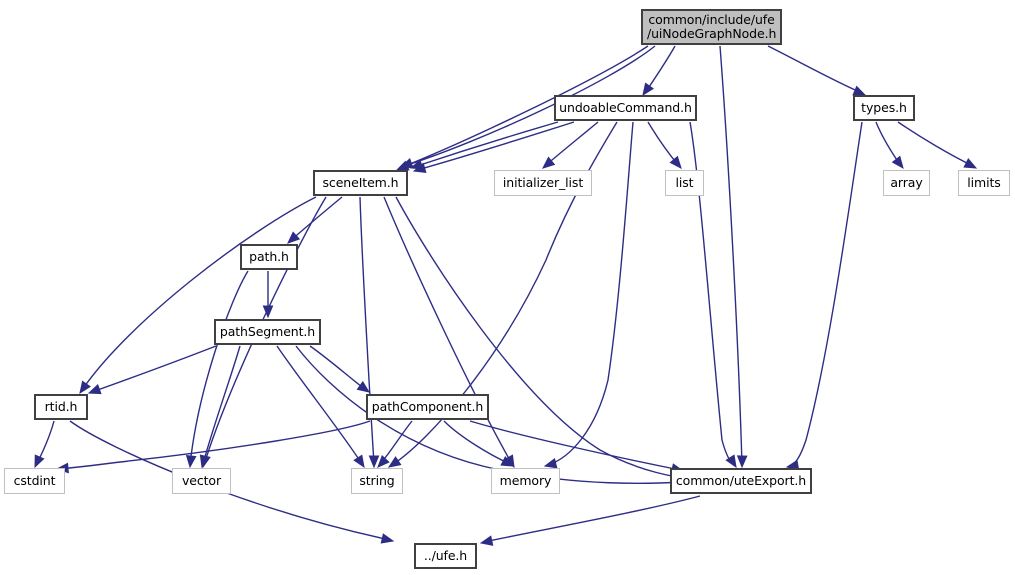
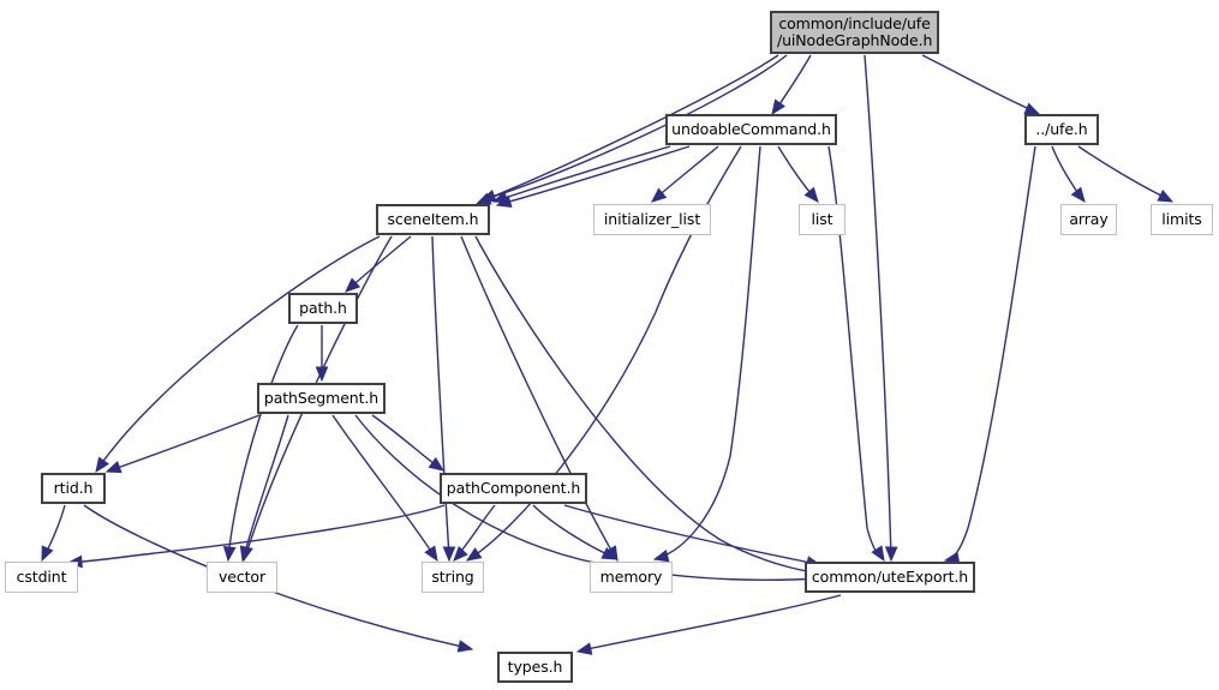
  common/include/ufe
  /uiNodeGraphNode.h
  undoableCommand.h
- types.h
+ ../ufe.h
  sceneItem.h
  initializer_list
  list
  array
  limits
  path.h
  pathSegment.h
  rtid.h
  pathComponent.h
  cstdint
  vector
  string
  memory
  common/uteExport.h
- ../ufe.h
+ types.h
